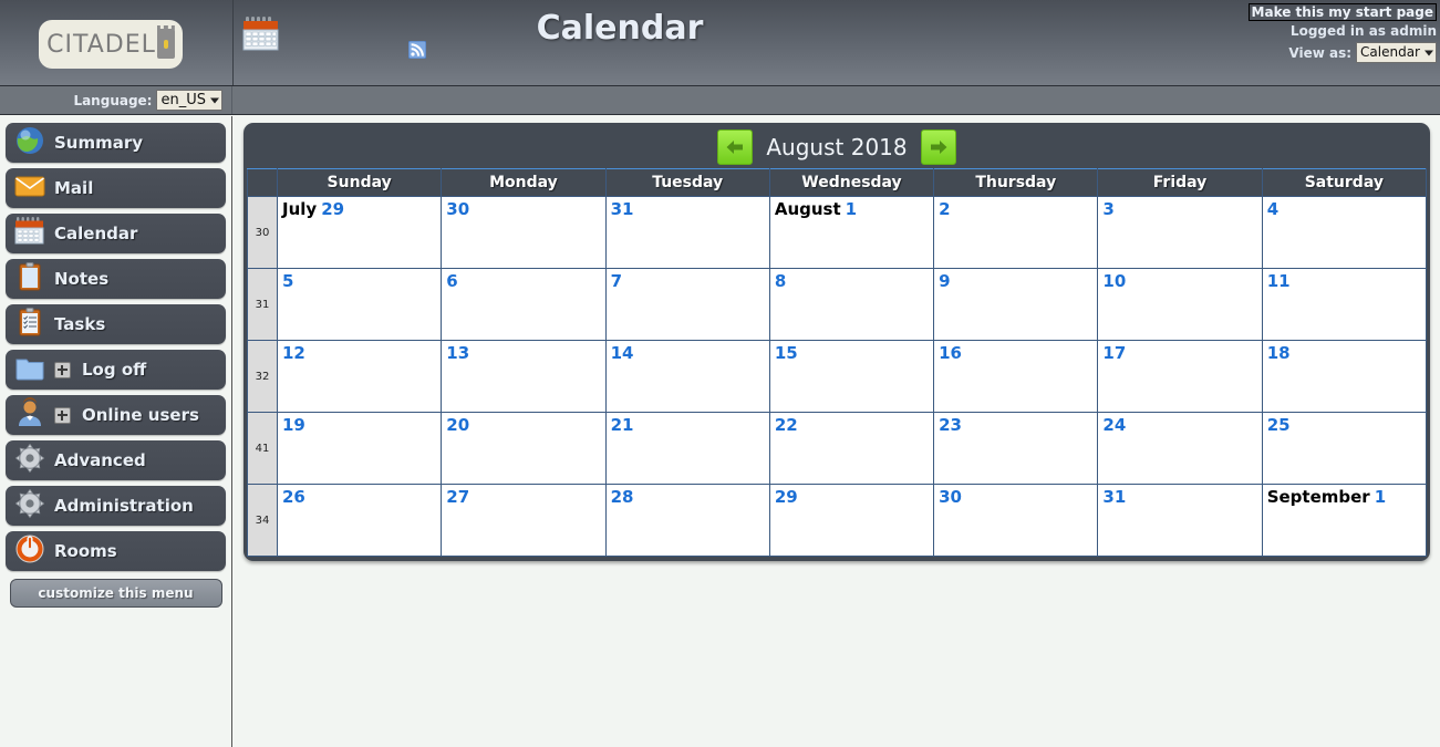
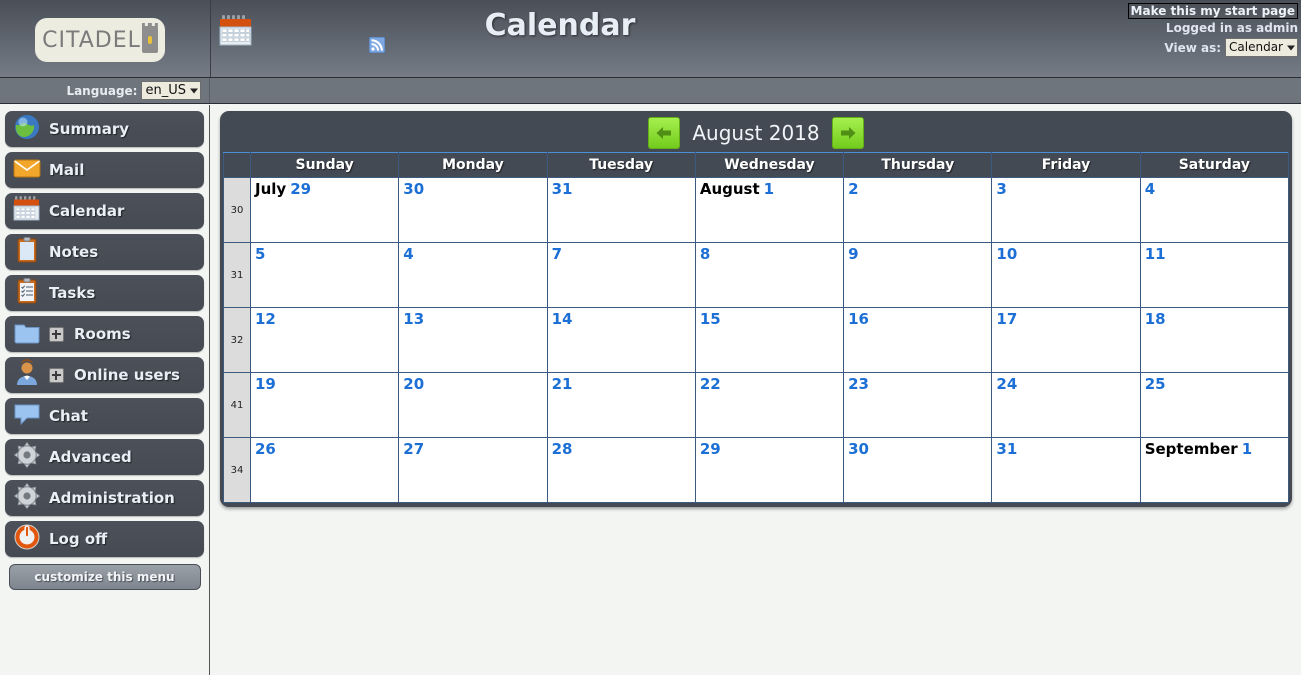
  CITADEL
  Calendar
  Make this my start page
  Logged in as admin
  View as:
  Calendar
  Language:
  en_US
  Summary
  Mail
  Calendar
  Notes
  Tasks
- Log off
+ Rooms
  Online users
+ Chat
  Advanced
  Administration
- Rooms
+ Log off
  customize this menu
  August 2018
  	Sunday	Monday	Tuesday	Wednesday	Thursday	Friday	Saturday
  30	July 29	30	31	August 1	2	3	4
- 31	5	6	7	8	9	10	11
+ 31	5	4	7	8	9	10	11
  32	12	13	14	15	16	17	18
  41	19	20	21	22	23	24	25
  34	26	27	28	29	30	31	September 1
